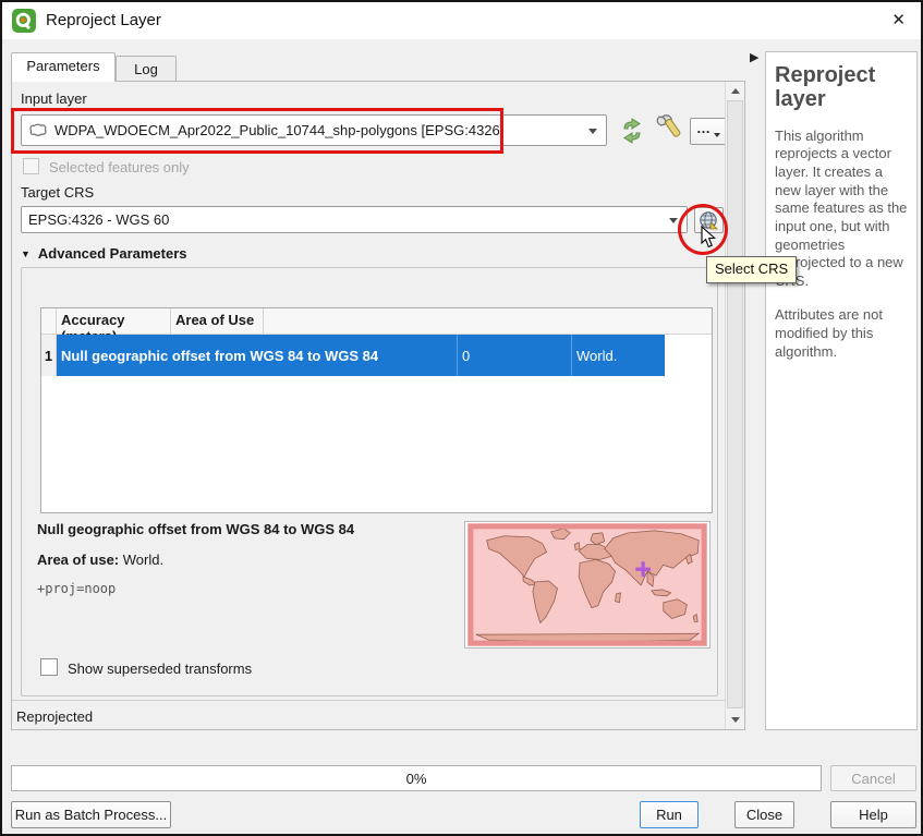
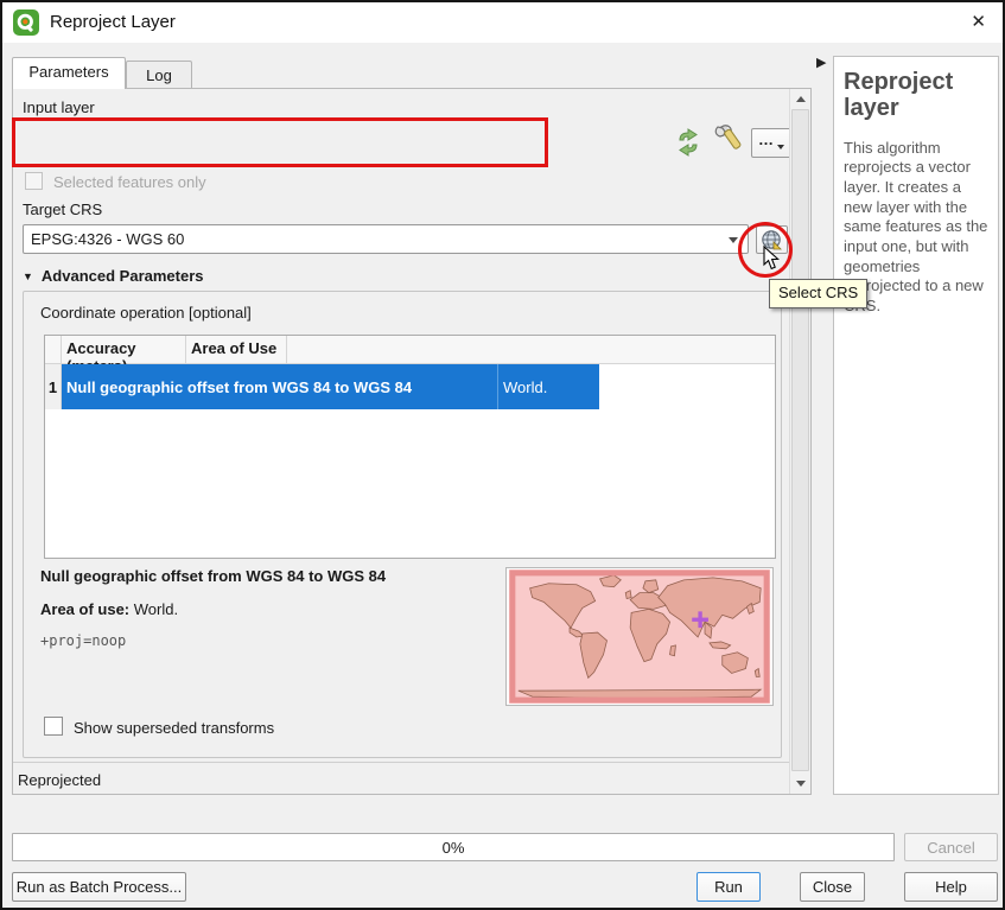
  Reproject Layer
  ✕
  Parameters
  Log
  ▶
  Input layer
- WDPA_WDOECM_Apr2022_Public_10744_shp-polygons [EPSG:4326]
  …
  Selected features only
  Target CRS
  EPSG:4326 - WGS 60
  ▼ Advanced Parameters
+ Coordinate operation [optional]
  Area of Use
  1
  Null geographic offset from WGS 84 to WGS 84
- 0
  World.
  Null geographic offset from WGS 84 to WGS 84
  Area of use: World.
  +proj=noop
  Show superseded transforms
  Reprojected
  Reproject layer
  This algorithm reprojects a vector layer. It creates a new layer with the same features as the input one, but with geometries rojected to a new S.
- Attributes are not modified by this algorithm.
  Select CRS
  0%
  Cancel
  Run as Batch Process...
  Run
  Close
  Help
